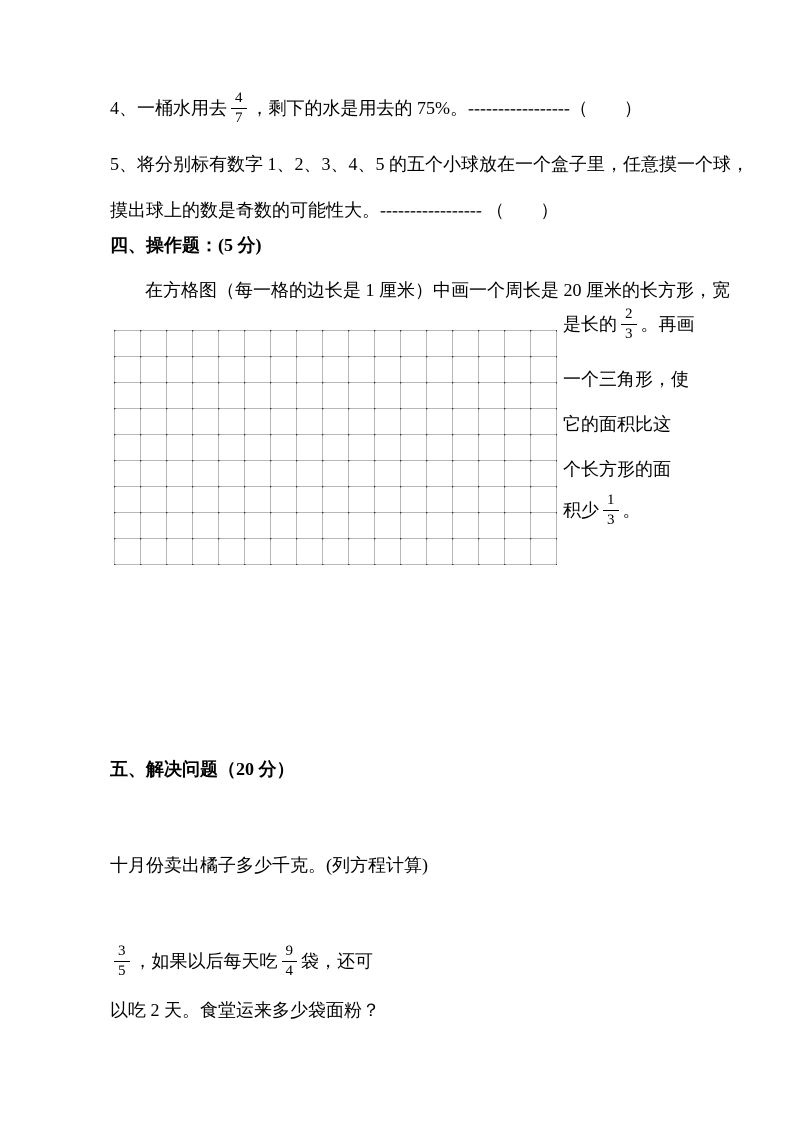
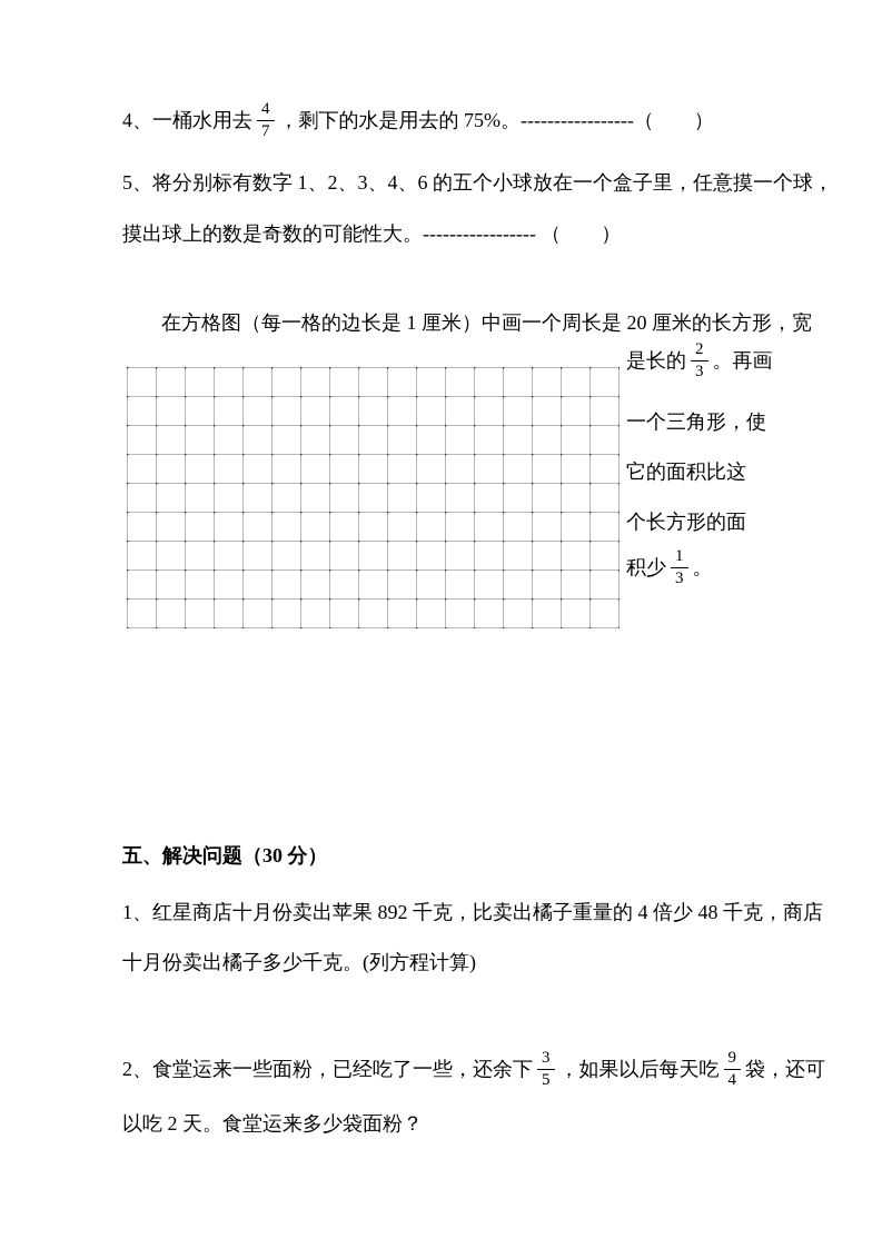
  4、一桶水用去
  4
  7
  ，剩下的水是用去的 75%。-----------------（ ）
- 5、将分别标有数字 1、2、3、4、5 的五个小球放在一个盒子里，任意摸一个球，
+ 5、将分别标有数字 1、2、3、4、6 的五个小球放在一个盒子里，任意摸一个球，
  摸出球上的数是奇数的可能性大。----------------- （ ）
- 四、操作题：(5 分)
  在方格图（每一格的边长是 1 厘米）中画一个周长是 20 厘米的长方形，宽
  是长的
  2
  3
  。再画
  一个三角形，使
  它的面积比这
  个长方形的面
  积少
  1
  3
  。
- 五、解决问题（20 分）
+ 五、解决问题（30 分）
+ 1、红星商店十月份卖出苹果 892 千克，比卖出橘子重量的 4 倍少 48 千克，商店
  十月份卖出橘子多少千克。(列方程计算)
+ 2、食堂运来一些面粉，已经吃了一些，还余下
  3
  5
  ，如果以后每天吃
  9
  4
  袋，还可
  以吃 2 天。食堂运来多少袋面粉？
